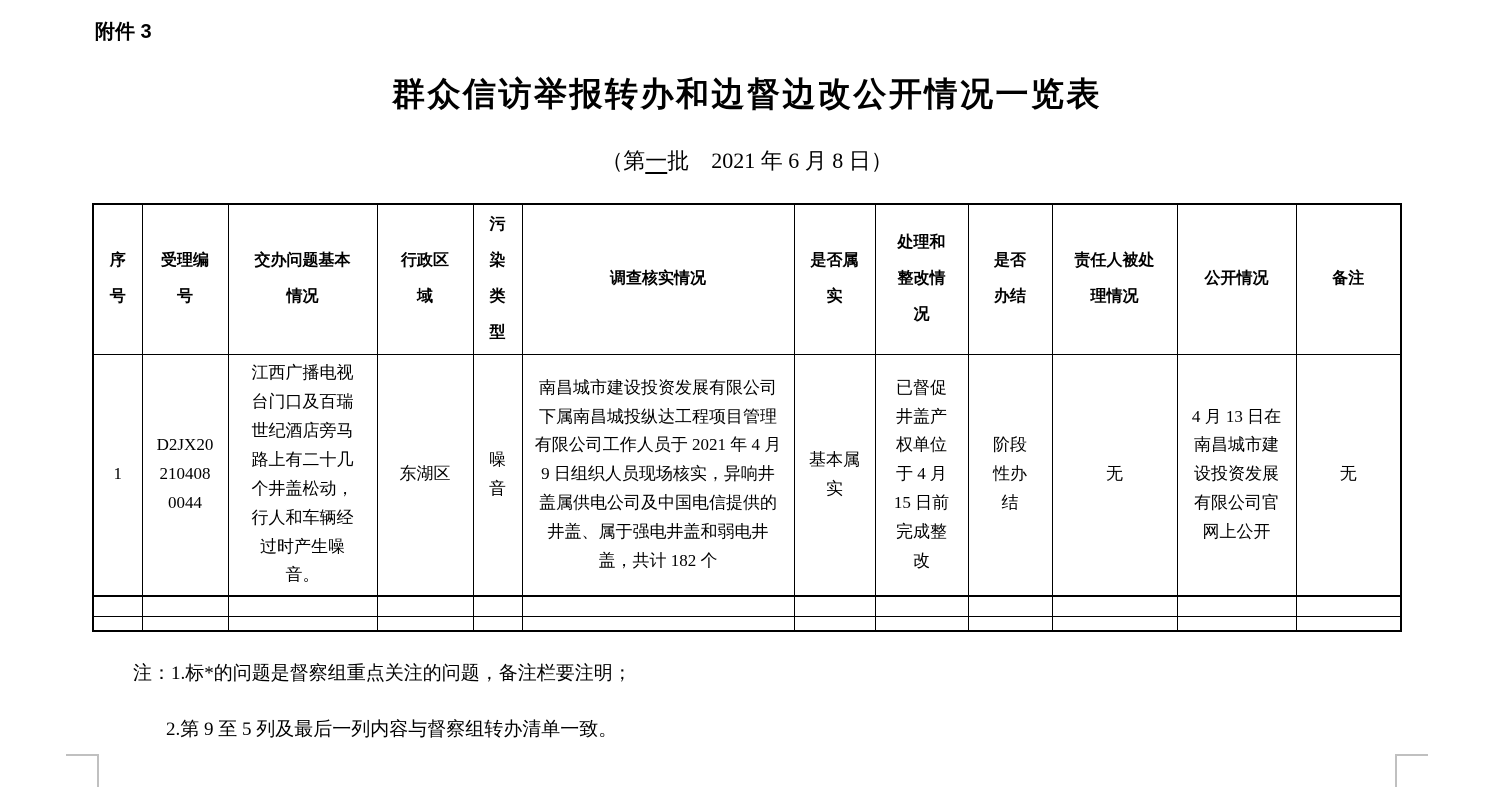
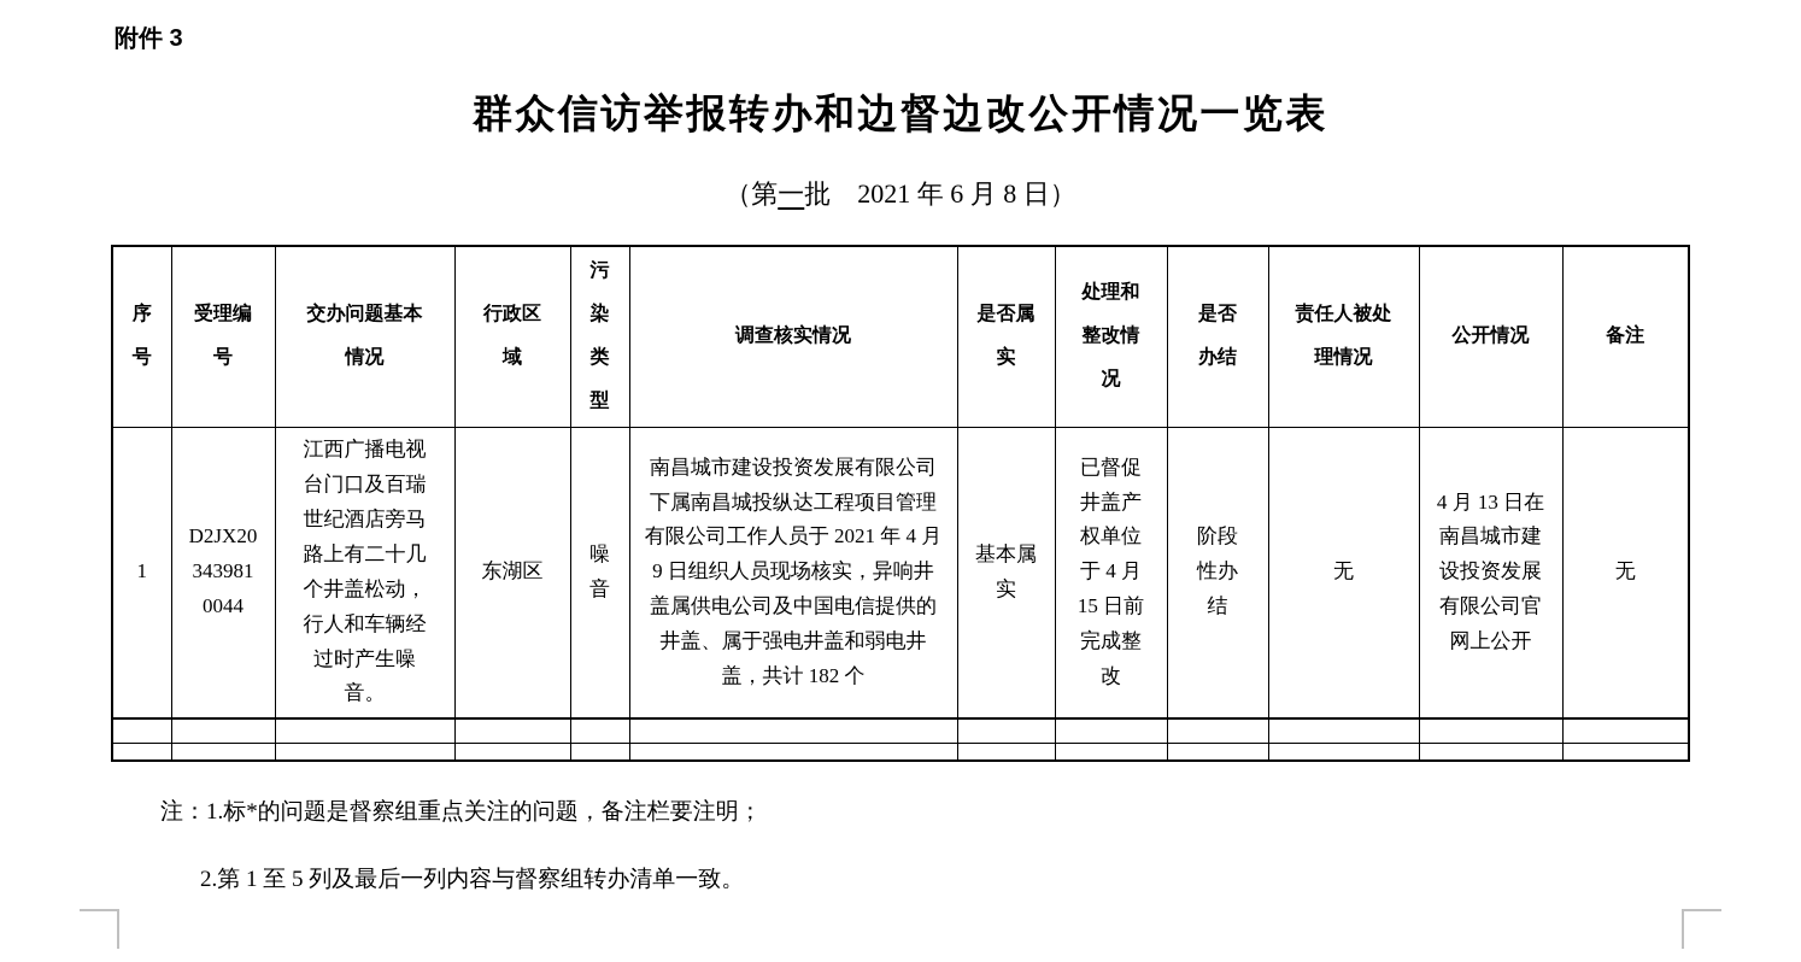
  附件 3
  群众信访举报转办和边督边改公开情况一览表
  （第一批 2021 年 6 月 8 日）
  序号	受理编号	交办问题基本情况	行政区域	污染类型	调查核实情况	是否属实	处理和整改情况	是否办结	责任人被处理情况	公开情况	备注
- 1	D2JX20 210408 0044	江西广播电视台门口及百瑞世纪酒店旁马路上有二十几个井盖松动，行人和车辆经过时产生噪音。	东湖区	噪音	南昌城市建设投资发展有限公司下属南昌城投纵达工程项目管理有限公司工作人员于 2021 年 4 月 9 日组织人员现场核实，异响井盖属供电公司及中国电信提供的井盖、属于强电井盖和弱电井盖，共计 182 个	基本属实	已督促井盖产权单位于 4 月 15 日前完成整改	阶段性办结	无	4 月 13 日在南昌城市建设投资发展有限公司官网上公开	无
+ 1	D2JX20 343981 0044	江西广播电视台门口及百瑞世纪酒店旁马路上有二十几个井盖松动，行人和车辆经过时产生噪音。	东湖区	噪音	南昌城市建设投资发展有限公司下属南昌城投纵达工程项目管理有限公司工作人员于 2021 年 4 月 9 日组织人员现场核实，异响井盖属供电公司及中国电信提供的井盖、属于强电井盖和弱电井盖，共计 182 个	基本属实	已督促井盖产权单位于 4 月 15 日前完成整改	阶段性办结	无	4 月 13 日在南昌城市建设投资发展有限公司官网上公开	无
  注：1.标*的问题是督察组重点关注的问题，备注栏要注明；
- 2.第 9 至 5 列及最后一列内容与督察组转办清单一致。
+ 2.第 1 至 5 列及最后一列内容与督察组转办清单一致。
